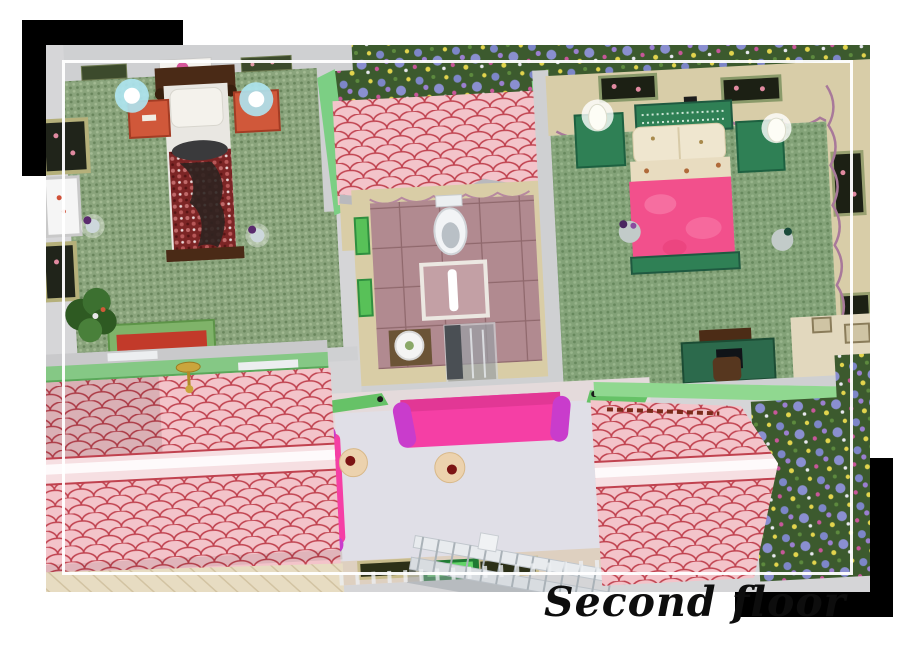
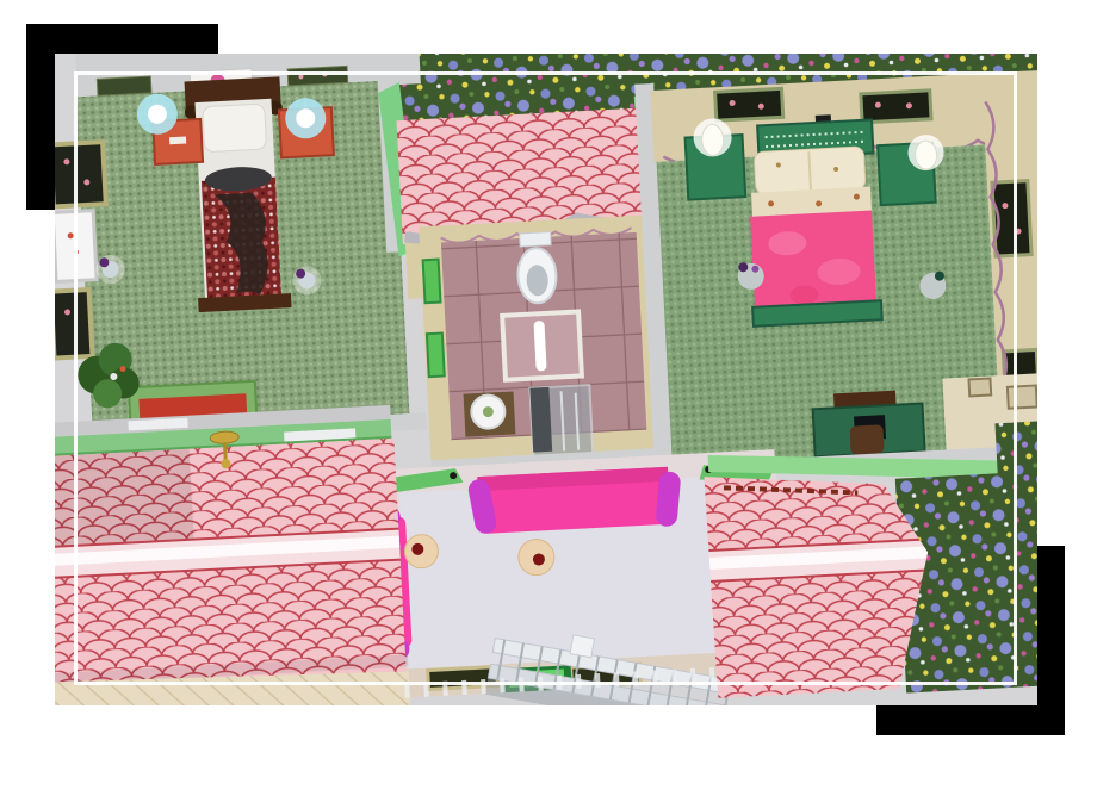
- Second floor
